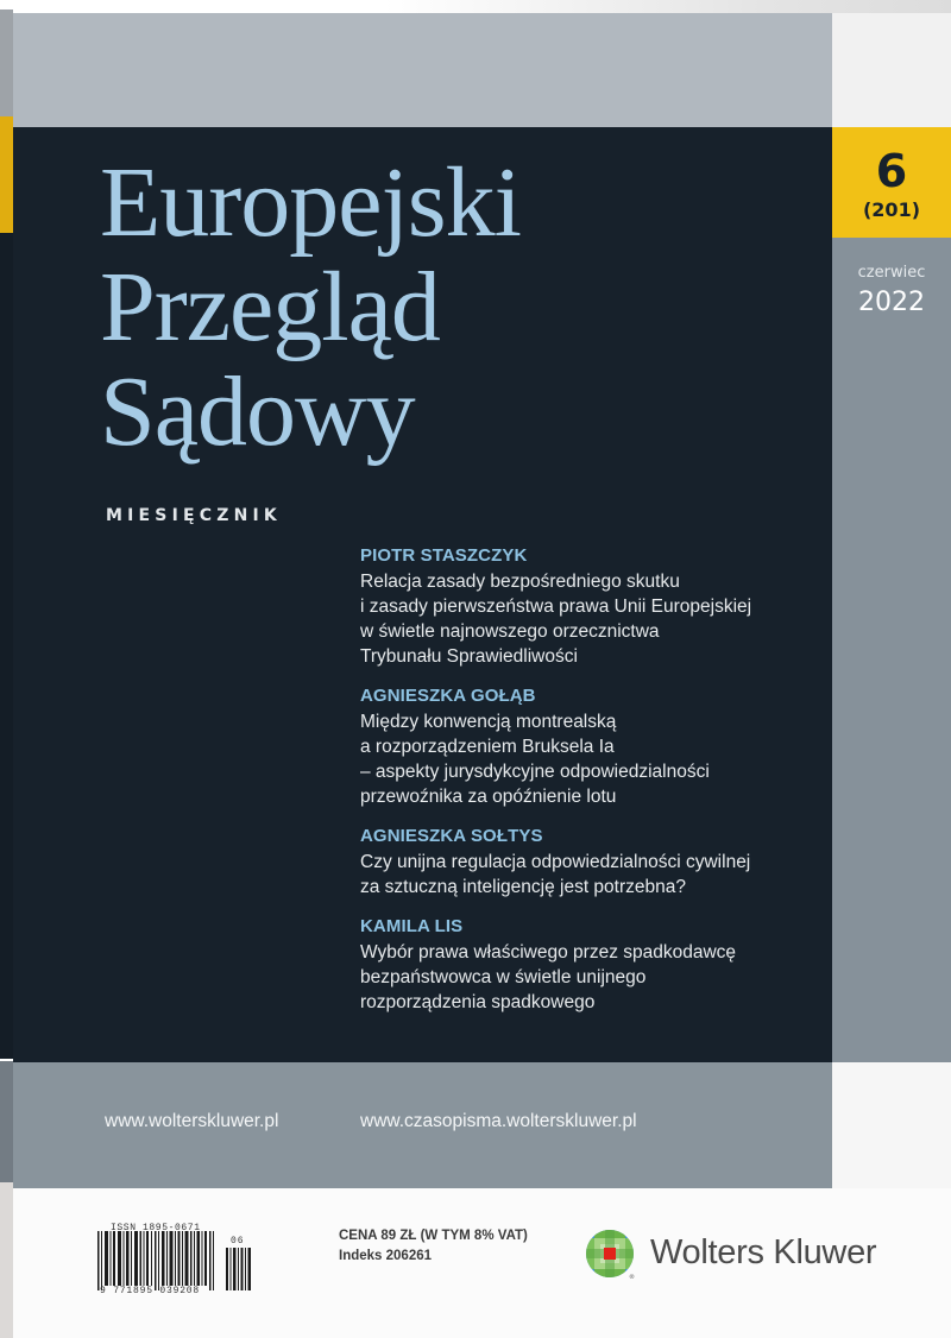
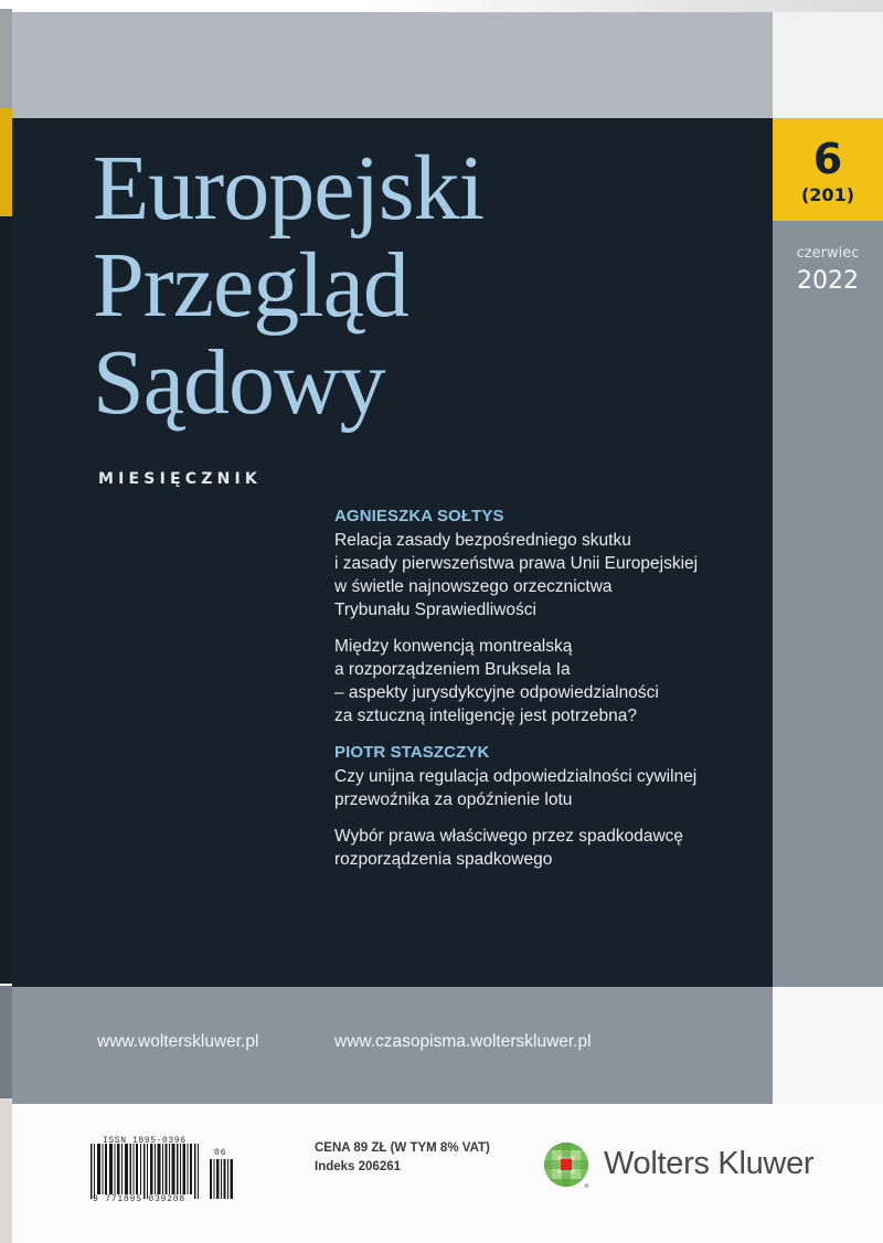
  6
  (201)
  czerwiec
  2022
  Europejski
  Przegląd
  Sądowy
  MIESIĘCZNIK
- PIOTR STASZCZYK
+ AGNIESZKA SOŁTYS
  Relacja zasady bezpośredniego skutku
  i zasady pierwszeństwa prawa Unii Europejskiej
  w świetle najnowszego orzecznictwa
  Trybunału Sprawiedliwości
- AGNIESZKA GOŁĄB
  Między konwencją montrealską
  a rozporządzeniem Bruksela Ia
  – aspekty jurysdykcyjne odpowiedzialności
- przewoźnika za opóźnienie lotu
+ za sztuczną inteligencję jest potrzebna?
- AGNIESZKA SOŁTYS
+ PIOTR STASZCZYK
  Czy unijna regulacja odpowiedzialności cywilnej
- za sztuczną inteligencję jest potrzebna?
+ przewoźnika za opóźnienie lotu
- KAMILA LIS
  Wybór prawa właściwego przez spadkodawcę
- bezpaństwowca w świetle unijnego
  rozporządzenia spadkowego
  www.wolterskluwer.pl
  www.czasopisma.wolterskluwer.pl
- ISSN 1895-0671
+ ISSN 1895-0396
  9 771895 039208
  06
  CENA 89 ZŁ (W TYM 8% VAT)
  Indeks 206261
  Wolters Kluwer
